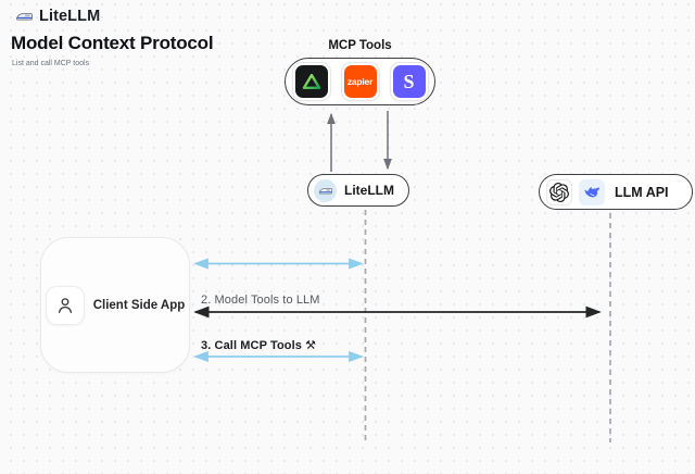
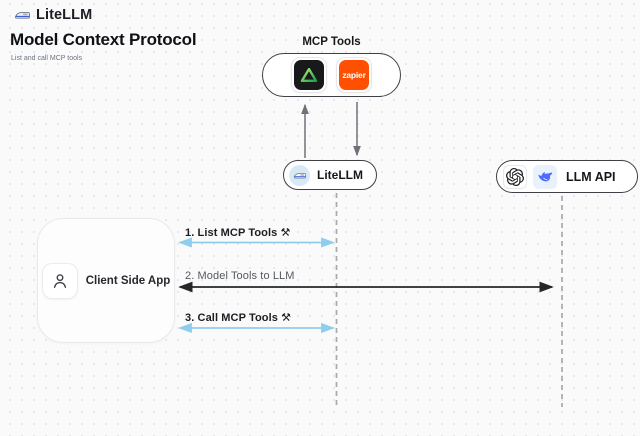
  LiteLLM
  Model Context Protocol
  MCP Tools
  zapier
- S
  LiteLLM
  LLM API
  Client Side App
+ 1. List MCP Tools ⚒
  2. Model Tools to LLM
  3. Call MCP Tools ⚒
